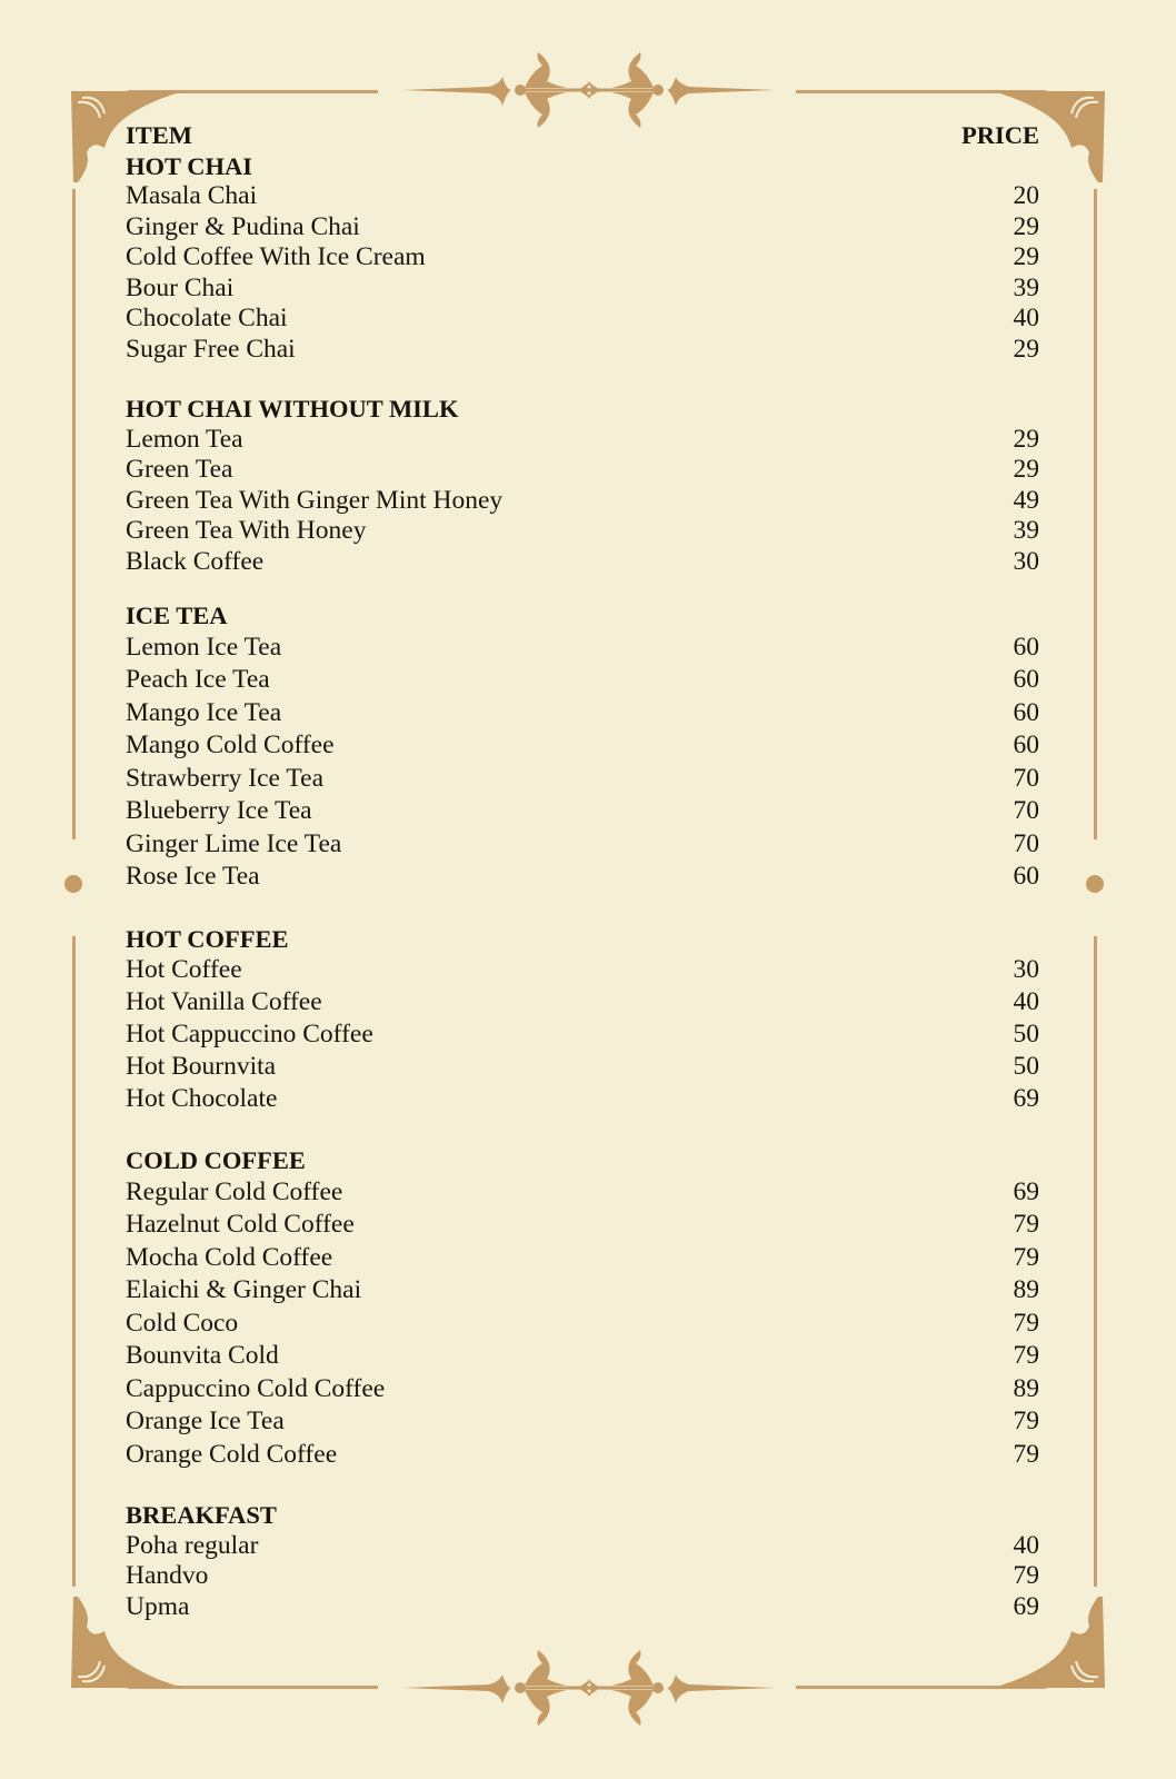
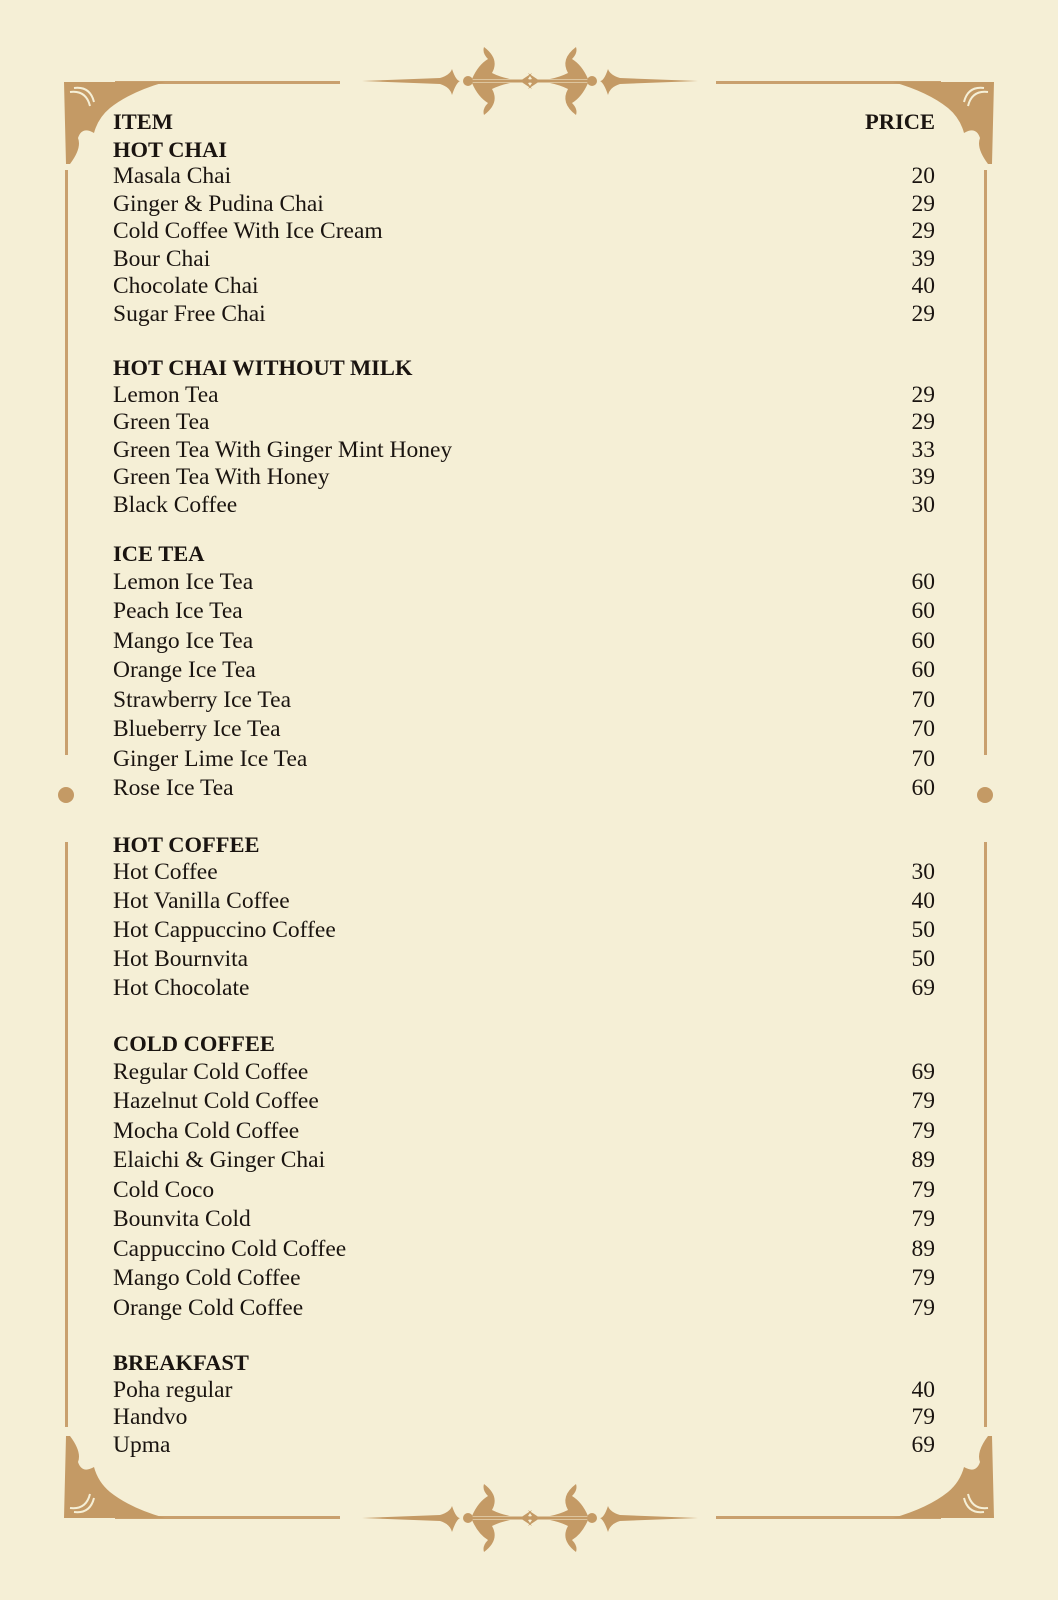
  ITEM
  PRICE
  HOT CHAI
  Masala Chai
  20
  Ginger & Pudina Chai
  29
  Cold Coffee With Ice Cream
  29
  Bour Chai
  39
  Chocolate Chai
  40
  Sugar Free Chai
  29
  HOT CHAI WITHOUT MILK
  Lemon Tea
  29
  Green Tea
  29
  Green Tea With Ginger Mint Honey
- 49
+ 33
  Green Tea With Honey
  39
  Black Coffee
  30
  ICE TEA
  Lemon Ice Tea
  60
  Peach Ice Tea
  60
  Mango Ice Tea
  60
- Mango Cold Coffee
+ Orange Ice Tea
  60
  Strawberry Ice Tea
  70
  Blueberry Ice Tea
  70
  Ginger Lime Ice Tea
  70
  Rose Ice Tea
  60
  HOT COFFEE
  Hot Coffee
  30
  Hot Vanilla Coffee
  40
  Hot Cappuccino Coffee
  50
  Hot Bournvita
  50
  Hot Chocolate
  69
  COLD COFFEE
  Regular Cold Coffee
  69
  Hazelnut Cold Coffee
  79
  Mocha Cold Coffee
  79
  Elaichi & Ginger Chai
  89
  Cold Coco
  79
  Bounvita Cold
  79
  Cappuccino Cold Coffee
  89
- Orange Ice Tea
+ Mango Cold Coffee
  79
  Orange Cold Coffee
  79
  BREAKFAST
  Poha regular
  40
  Handvo
  79
  Upma
  69
